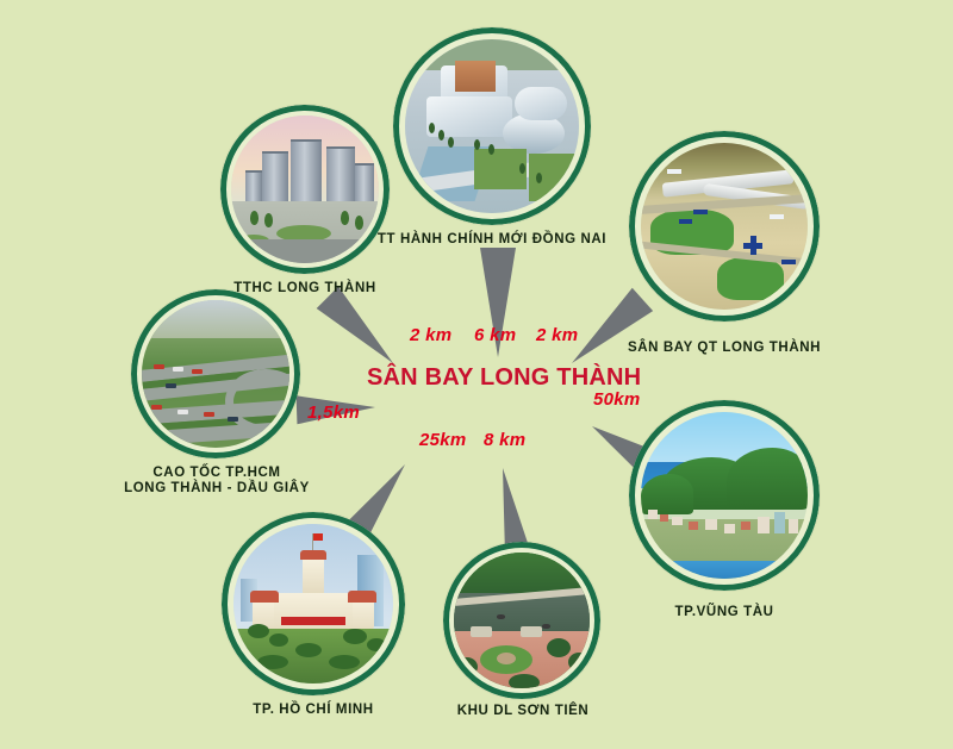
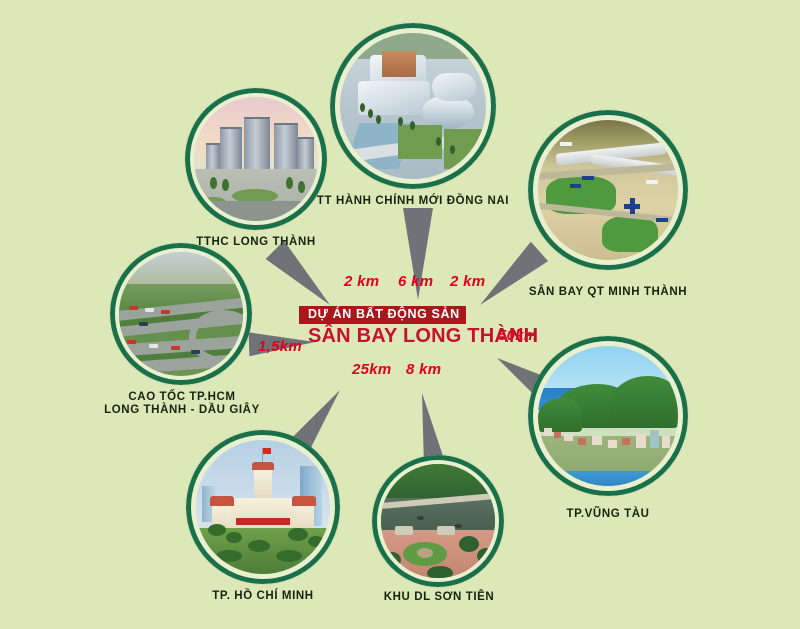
  TTHC LONG THÀNH
  TT HÀNH CHÍNH MỚI ĐỒNG NAI
- SÂN BAY QT LONG THÀNH
+ SÂN BAY QT MINH THÀNH
  CAO TỐC TP.HCM
  LONG THÀNH - DẦU GIÂY
  TP.VŨNG TÀU
  TP. HỒ CHÍ MINH
  KHU DL SƠN TIÊN
  2 km
  6 km
  2 km
  1,5km
  50km
  25km
  8 km
+ DỰ ÁN BẤT ĐỘNG SẢN
  SÂN BAY LONG THÀNH
